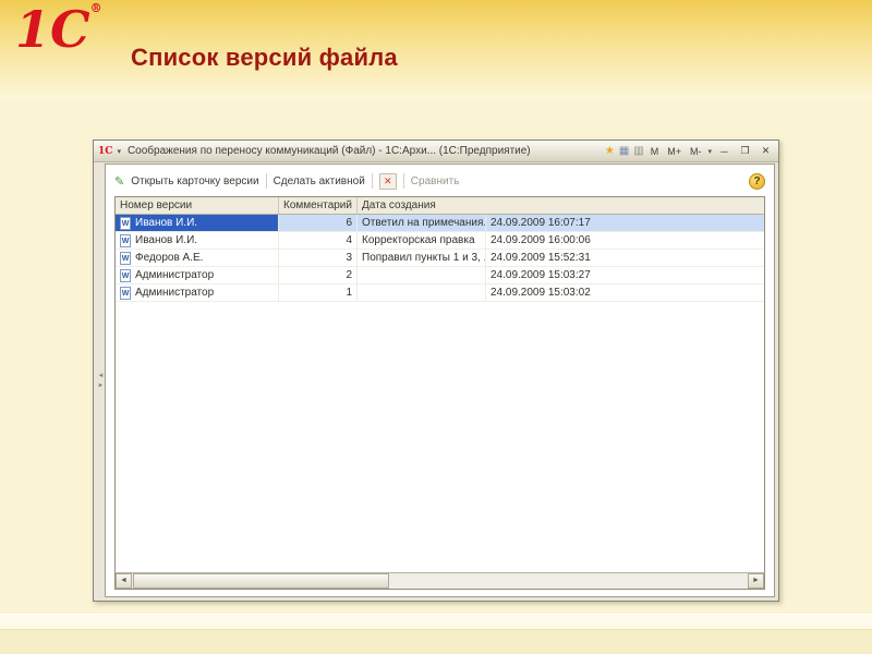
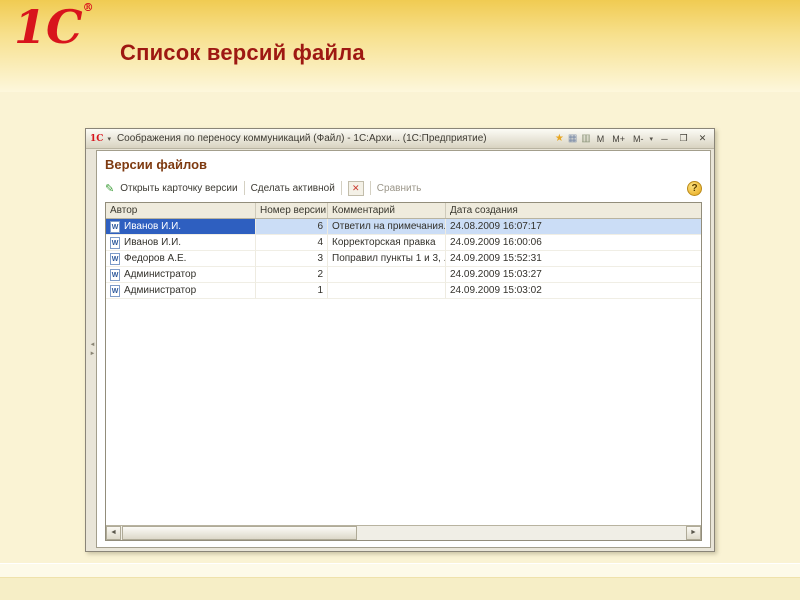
  1С®
  Список версий файла
  1С
  Соображения по переносу коммуникаций (Файл) - 1С:Архи... (1С:Предприятие)
  ★
  ▦
  ▥
  М
  М+
  М-
  ─
  ❒
  ✕
+ Версии файлов
  ✎
  Открыть карточку версии
  Сделать активной
  ✕
  Сравнить
  ?
+ Автор
  Номер версии
  Комментарий
  Дата создания
  Иванов И.И.
  6
  Ответил на примечания.
- 24.09.2009 16:07:17
+ 24.08.2009 16:07:17
  Иванов И.И.
  4
  Корректорская правка
  24.09.2009 16:00:06
  Федоров А.Е.
  3
  Поправил пункты 1 и 3, .
  24.09.2009 15:52:31
  Администратор
  2
  24.09.2009 15:03:27
  Администратор
  1
  24.09.2009 15:03:02
